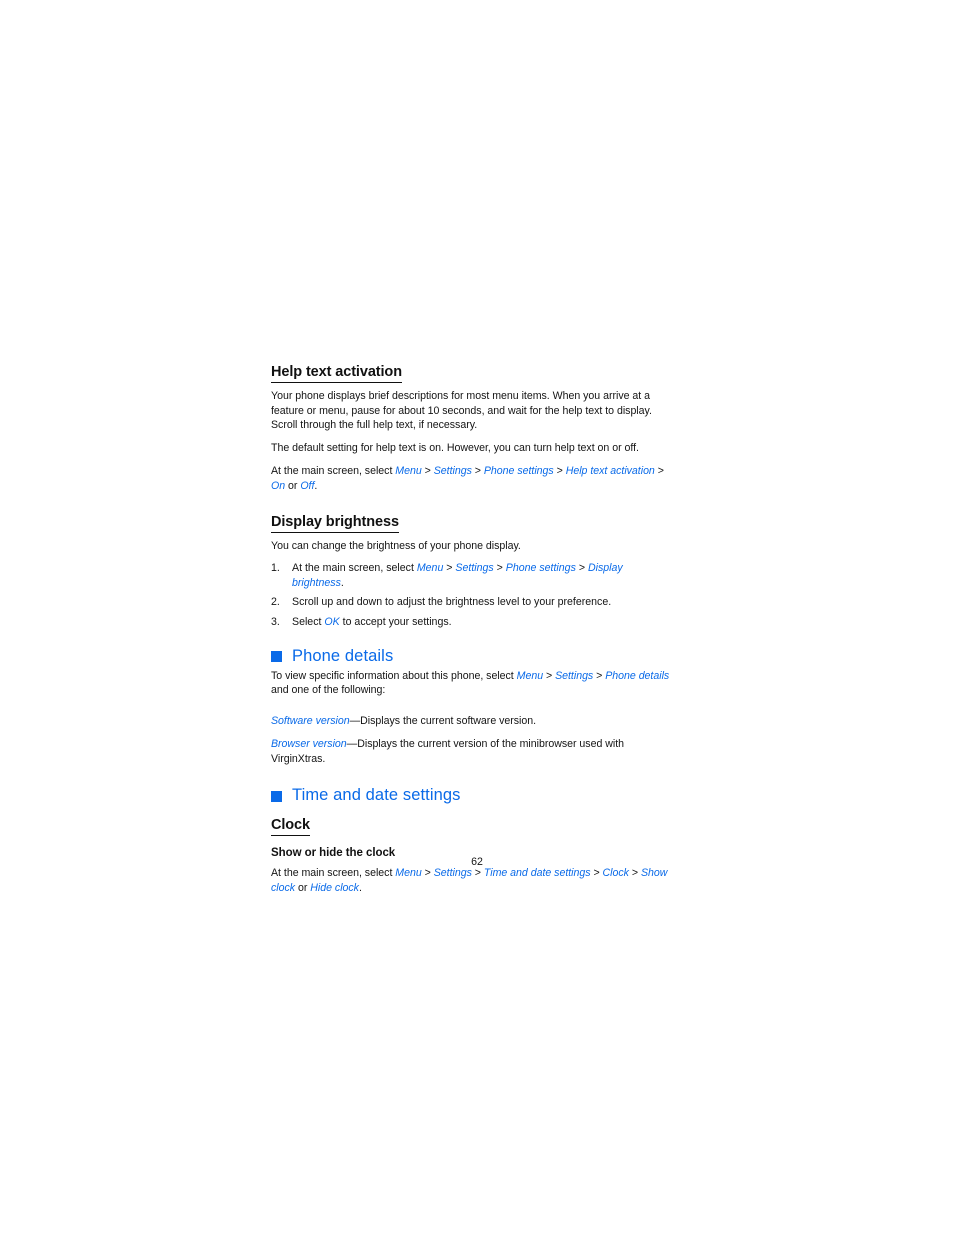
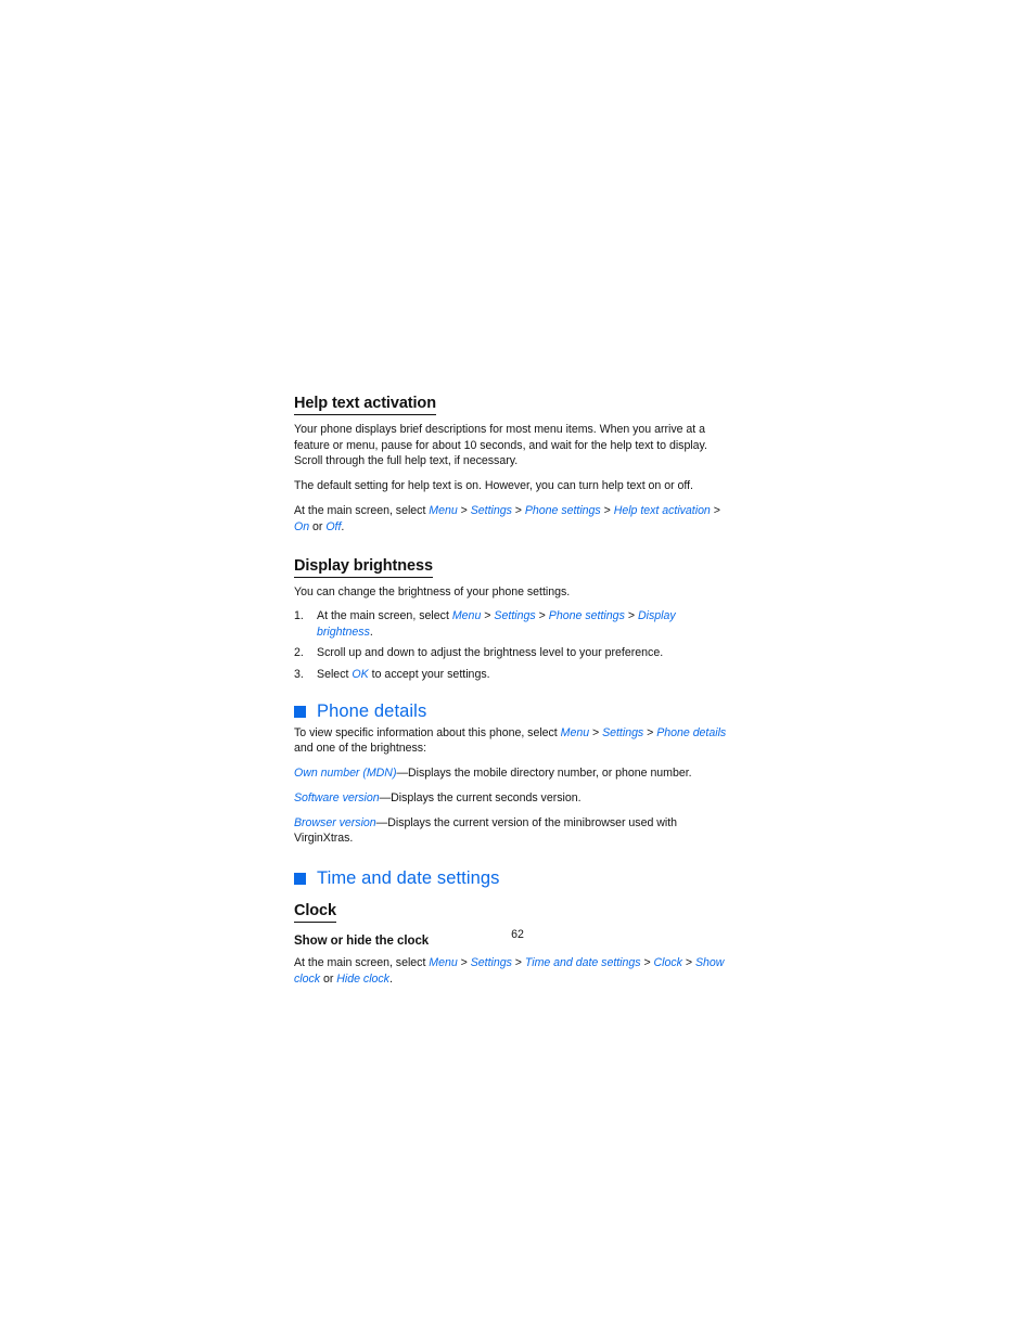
  Help text activation
  Your phone displays brief descriptions for most menu items. When you arrive at a feature or menu, pause for about 10 seconds, and wait for the help text to display. Scroll through the full help text, if necessary.
  The default setting for help text is on. However, you can turn help text on or off.
  At the main screen, select Menu > Settings > Phone settings > Help text activation > On or Off.
  Display brightness
- You can change the brightness of your phone display.
+ You can change the brightness of your phone settings.
  1.
  At the main screen, select Menu > Settings > Phone settings > Display brightness.
  2.
  Scroll up and down to adjust the brightness level to your preference.
  3.
  Select OK to accept your settings.
  Phone details
- To view specific information about this phone, select Menu > Settings > Phone details and one of the following:
+ To view specific information about this phone, select Menu > Settings > Phone details and one of the brightness:
+ Own number (MDN)—Displays the mobile directory number, or phone number.
- Software version—Displays the current software version.
+ Software version—Displays the current seconds version.
  Browser version—Displays the current version of the minibrowser used with VirginXtras.
  Time and date settings
  Clock
  Show or hide the clock
  At the main screen, select Menu > Settings > Time and date settings > Clock > Show clock or Hide clock.
  62
